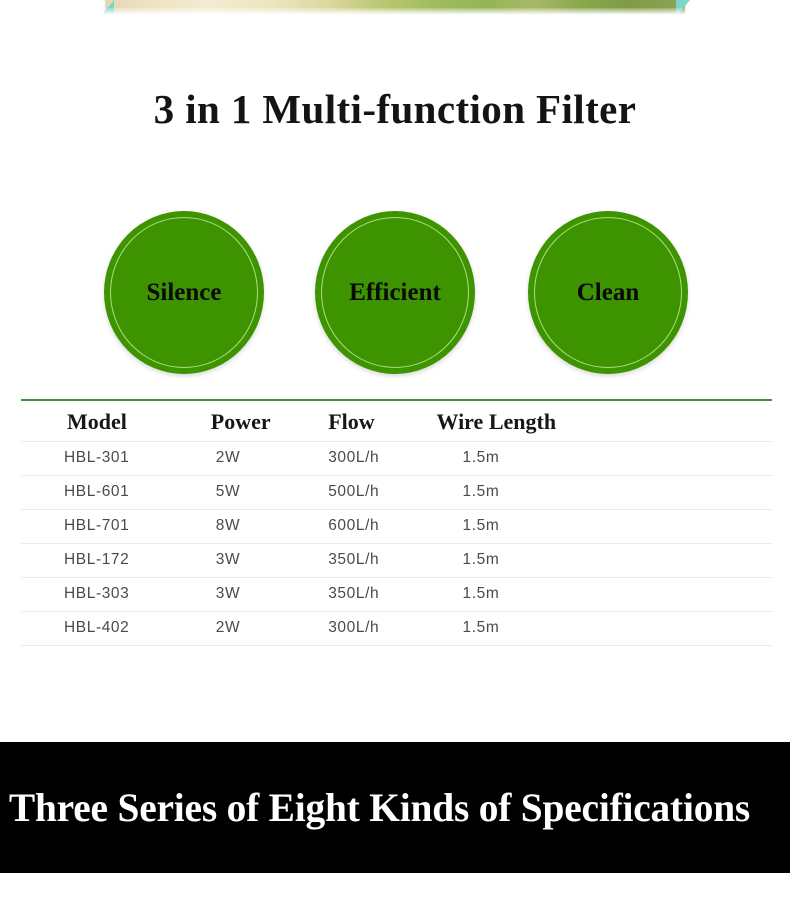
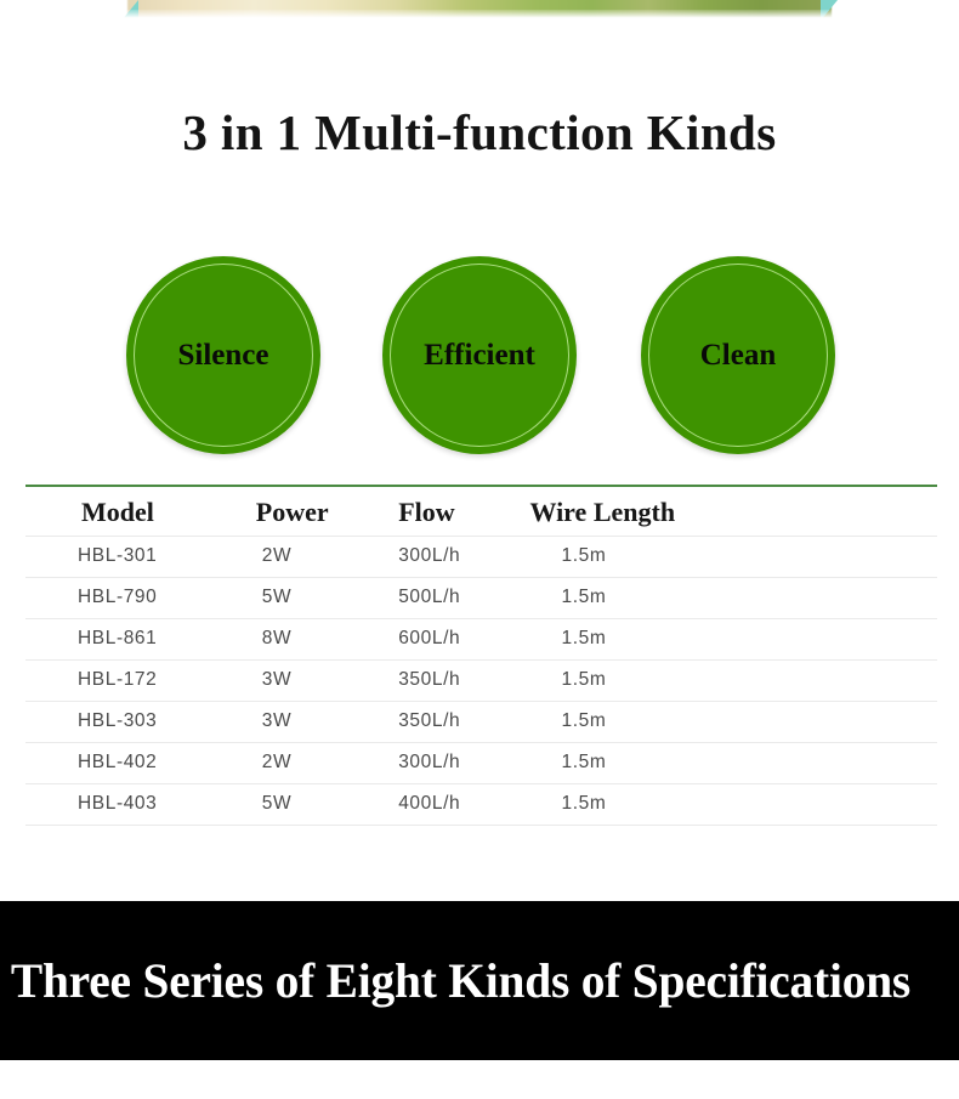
- 3 in 1 Multi-function Filter
+ 3 in 1 Multi-function Kinds
  Silence
  Efficient
  Clean
  Model	Power	Flow	Wire Length
  HBL-301	2W	300L/h	1.5m
- HBL-601	5W	500L/h	1.5m
+ HBL-790	5W	500L/h	1.5m
- HBL-701	8W	600L/h	1.5m
+ HBL-861	8W	600L/h	1.5m
  HBL-172	3W	350L/h	1.5m
  HBL-303	3W	350L/h	1.5m
  HBL-402	2W	300L/h	1.5m
+ HBL-403	5W	400L/h	1.5m
  Three Series of Eight Kinds of Specifications
